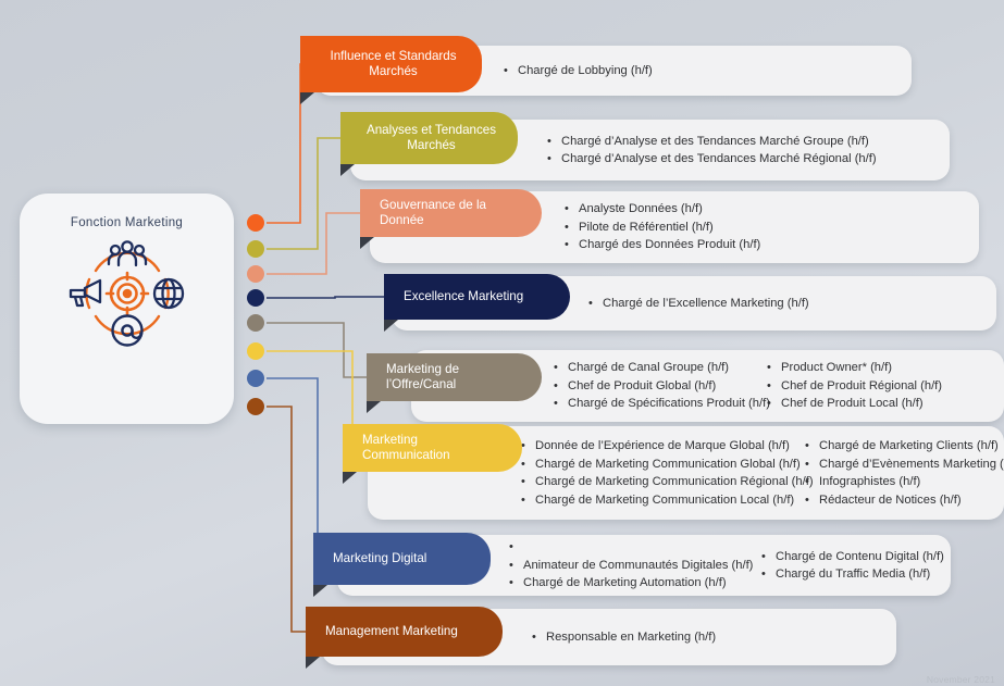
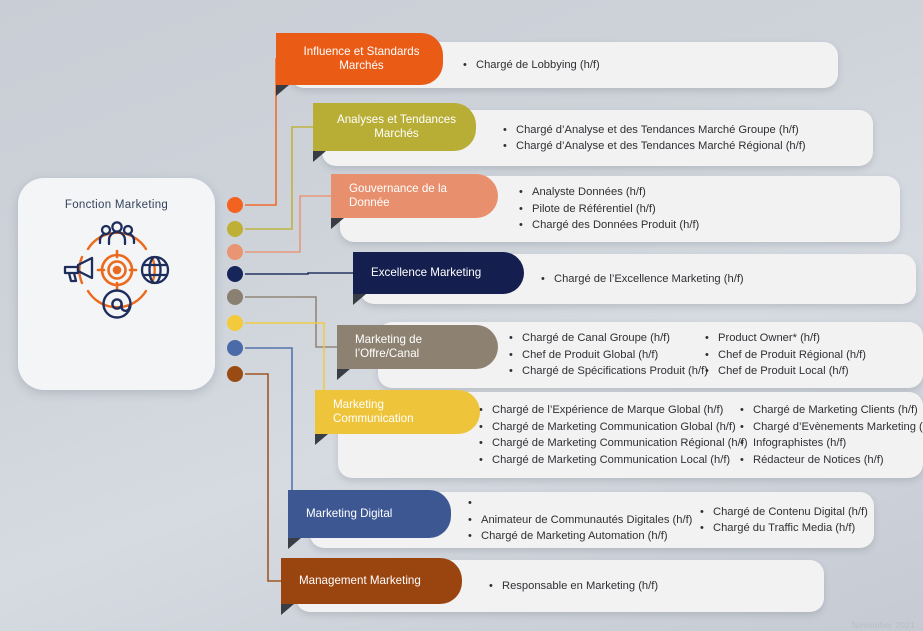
  Fonction Marketing
  •
  Chargé de Lobbying (h/f)
  Influence et Standards
  Marchés
  •
  Chargé d’Analyse et des Tendances Marché Groupe (h/f)
  •
  Chargé d’Analyse et des Tendances Marché Régional (h/f)
  Analyses et Tendances
  Marchés
  •
  Analyste Données (h/f)
  •
  Pilote de Référentiel (h/f)
  •
  Chargé des Données Produit (h/f)
  Gouvernance de la Donnée
  •
  Chargé de l’Excellence Marketing (h/f)
  Excellence Marketing
  •
  Chargé de Canal Groupe (h/f)
  •
  Chef de Produit Global (h/f)
  •
  Chargé de Spécifications Produit (h/f)
  •
  Product Owner* (h/f)
  •
  Chef de Produit Régional (h/f)
  •
  Chef de Produit Local (h/f)
  Marketing de l’Offre/Canal
  •
- Donnée de l’Expérience de Marque Global (h/f)
+ Chargé de l’Expérience de Marque Global (h/f)
  •
  Chargé de Marketing Communication Global (h/f)
  •
  Chargé de Marketing Communication Régional (h/f)
  •
  Chargé de Marketing Communication Local (h/f)
  •
  Chargé de Marketing Clients (h/f)
  •
  Chargé d’Evènements Marketing (
  •
  Infographistes (h/f)
  •
  Rédacteur de Notices (h/f)
  Marketing
  Communication
  •
  •
  Animateur de Communautés Digitales (h/f)
  •
  Chargé de Marketing Automation (h/f)
  •
  Chargé de Contenu Digital (h/f)
  •
  Chargé du Traffic Media (h/f)
  Marketing Digital
  •
  Responsable en Marketing (h/f)
  Management Marketing
